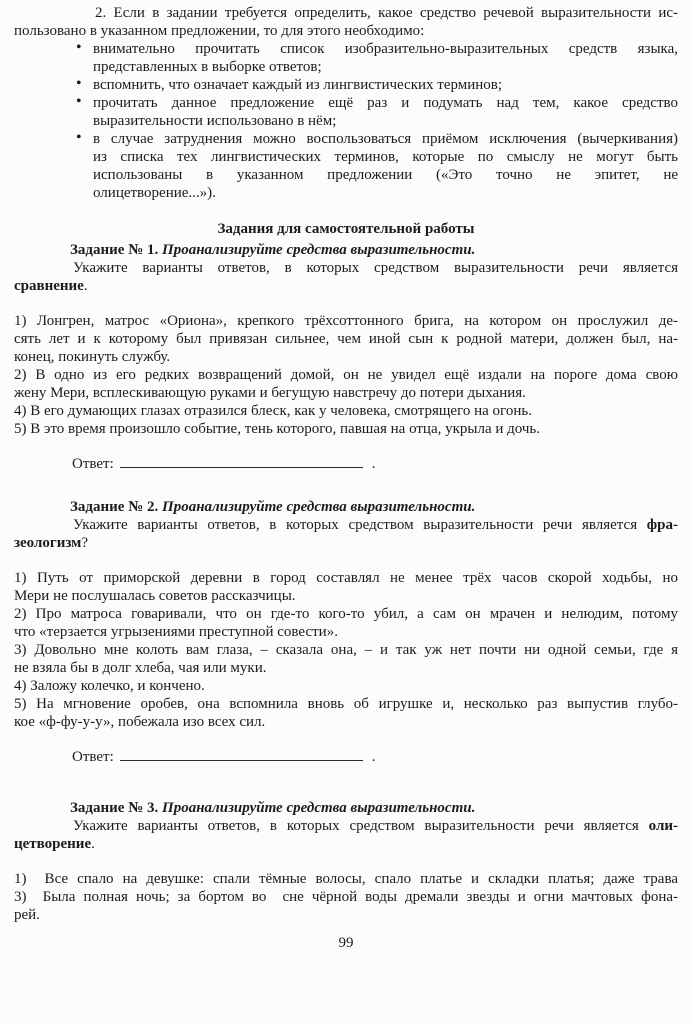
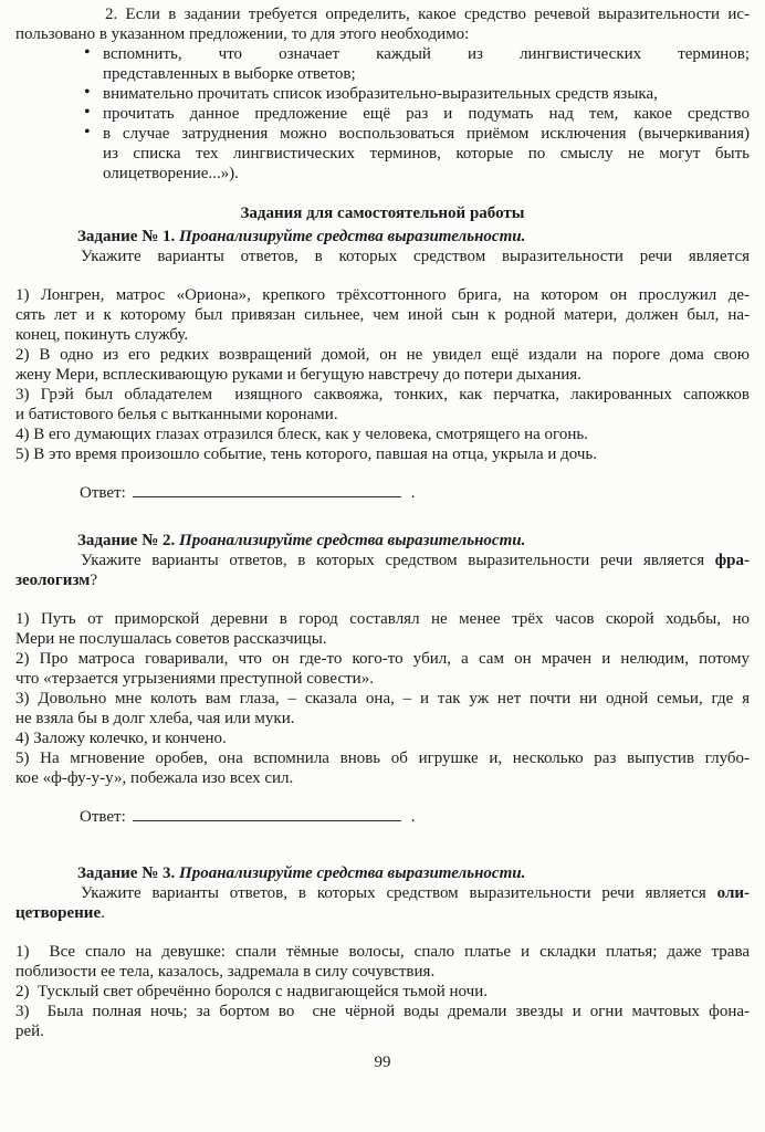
  2. Если в задании требуется определить, какое средство речевой выразительности ис-
  пользовано в указанном предложении, то для этого необходимо:
- внимательно прочитать список изобразительно-выразительных средств языка,
+ вспомнить, что означает каждый из лингвистических терминов;
  представленных в выборке ответов;
- вспомнить, что означает каждый из лингвистических терминов;
+ внимательно прочитать список изобразительно-выразительных средств языка,
  прочитать данное предложение ещё раз и подумать над тем, какое средство
- выразительности использовано в нём;
  в случае затруднения можно воспользоваться приёмом исключения (вычеркивания)
  из списка тех лингвистических терминов, которые по смыслу не могут быть
- использованы в указанном предложении («Это точно не эпитет, не
  олицетворение...»).
  Задания для самостоятельной работы
  Задание № 1. Проанализируйте средства выразительности.
  Укажите варианты ответов, в которых средством выразительности речи является
- сравнение.
  1) Лонгрен, матрос «Ориона», крепкого трёхсоттонного брига, на котором он прослужил де-
  сять лет и к которому был привязан сильнее, чем иной сын к родной матери, должен был, на-
  конец, покинуть службу.
  2) В одно из его редких возвращений домой, он не увидел ещё издали на пороге дома свою
  жену Мери, всплескивающую руками и бегущую навстречу до потери дыхания.
+ 3) Грэй был обладателем изящного саквояжа, тонких, как перчатка, лакированных сапожков
+ и батистового белья с вытканными коронами.
  4) В его думающих глазах отразился блеск, как у человека, смотрящего на огонь.
  5) В это время произошло событие, тень которого, павшая на отца, укрыла и дочь.
  Ответ: .
  Задание № 2. Проанализируйте средства выразительности.
  Укажите варианты ответов, в которых средством выразительности речи является фра-
  зеологизм?
  1) Путь от приморской деревни в город составлял не менее трёх часов скорой ходьбы, но
  Мери не послушалась советов рассказчицы.
  2) Про матроса говаривали, что он где-то кого-то убил, а сам он мрачен и нелюдим, потому
  что «терзается угрызениями преступной совести».
  3) Довольно мне колоть вам глаза, – сказала она, – и так уж нет почти ни одной семьи, где я
  не взяла бы в долг хлеба, чая или муки.
  4) Заложу колечко, и кончено.
  5) На мгновение оробев, она вспомнила вновь об игрушке и, несколько раз выпустив глубо-
  кое «ф-фу-у-у», побежала изо всех сил.
  Ответ: .
  Задание № 3. Проанализируйте средства выразительности.
  Укажите варианты ответов, в которых средством выразительности речи является оли-
  цетворение.
  1) Все спало на девушке: спали тёмные волосы, спало платье и складки платья; даже трава
+ поблизости ее тела, казалось, задремала в силу сочувствия.
+ 2) Тусклый свет обречённо боролся с надвигающейся тьмой ночи.
  3) Была полная ночь; за бортом во сне чёрной воды дремали звезды и огни мачтовых фона-
  рей.
  99
